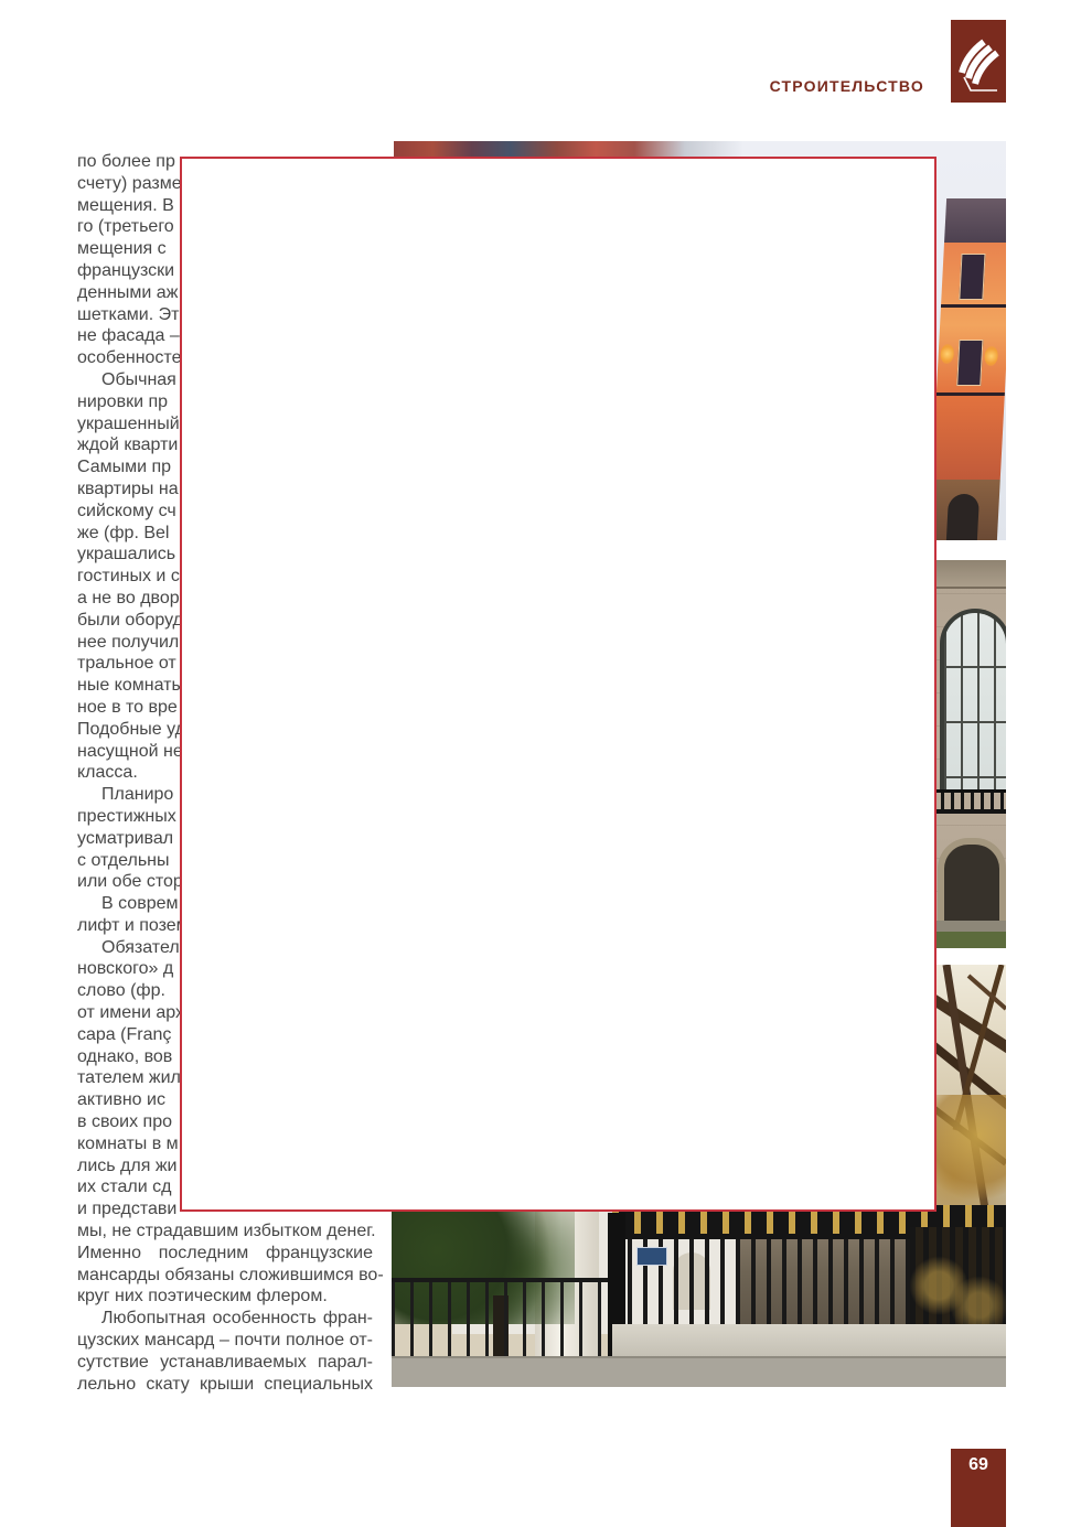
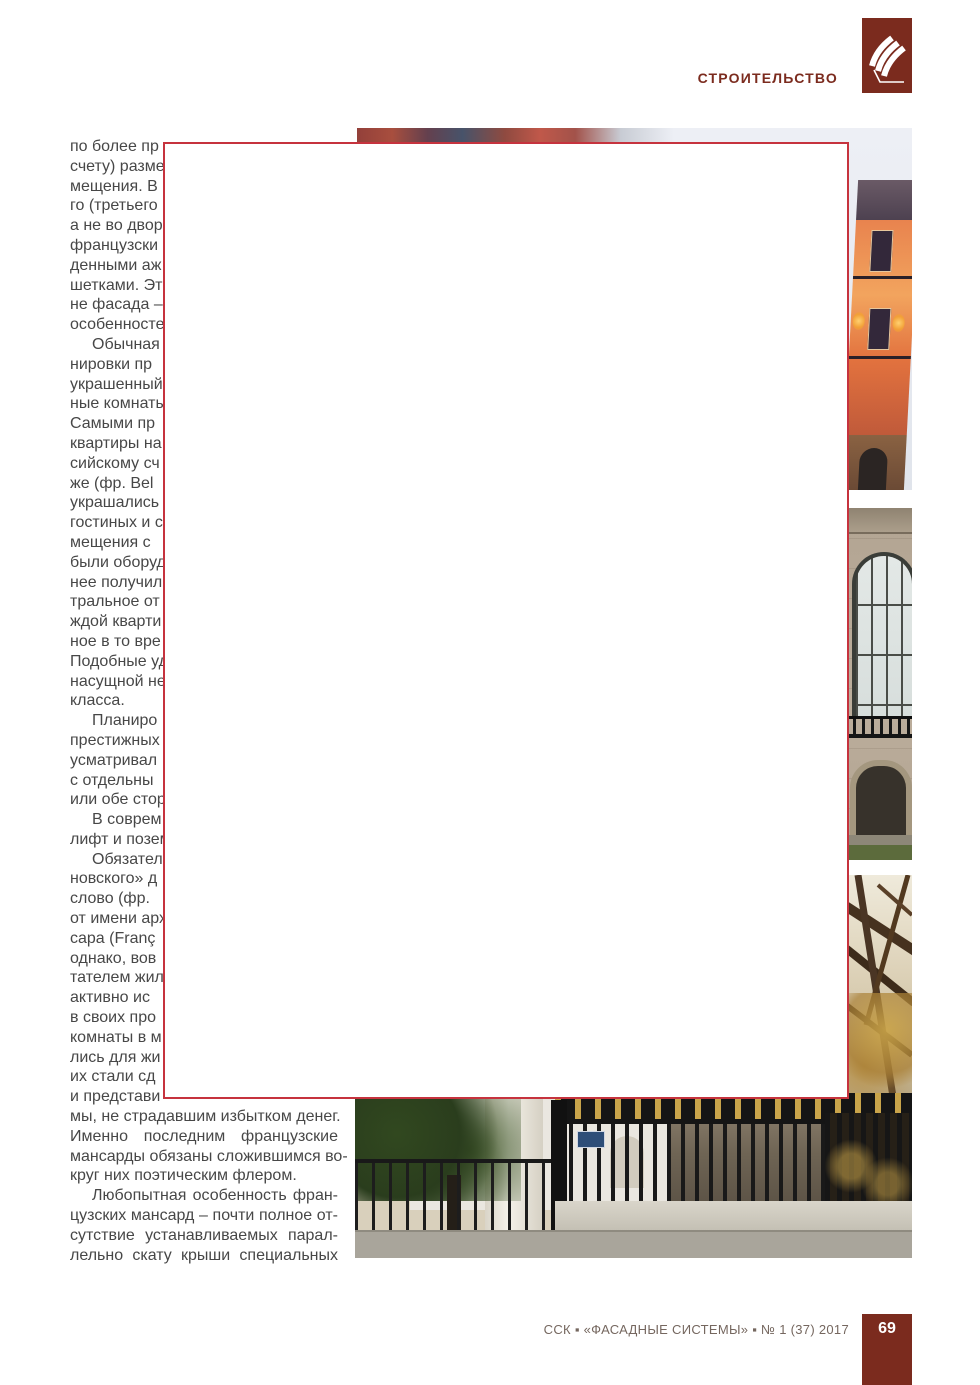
  СТРОИТЕЛЬСТВО
  по более пр
  счету) разме
  мещения. В
  го (третьего
- мещения с
+ а не во двор
  французски
  денными аж
  шетками. Эт
  не фасада –
  особенносте
  Обычная
  нировки пр
  украшенный
- ждой кварти
+ ные комнаты
  Самыми пр
  квартиры на
  сийскому сч
  же (фр. Bel
  украшались
  гостиных и с
- а не во двор
+ мещения с
  были оборуд
  нее получил
  тральное от
- ные комнаты
+ ждой кварти
  ное в то вре
  Подобные у
  насущной не
  класса.
  Планиро
  престижных
  усматривал
  с отдельны
  или обе стор
  В соврем
  лифт и позе
  Обязател
  новского» д
  слово (фр.
  от имени ар
  сара (Franç
  однако, вов
  тателем жил
  активно ис
  в своих про
  комнаты в м
  лись для жи
  их стали сд
  и представи
  мы, не страдавшим избытком денег.
  Именно последним французские
  мансарды обязаны сложившимся во-
  круг них поэтическим флером.
  Любопытная особенность фран-
  цузских мансард – почти полное от-
  сутствие устанавливаемых парал-
  лельно скату крыши специальных
+ ССК ▪ «ФАСАДНЫЕ СИСТЕМЫ» ▪ № 1 (37) 2017
  69
